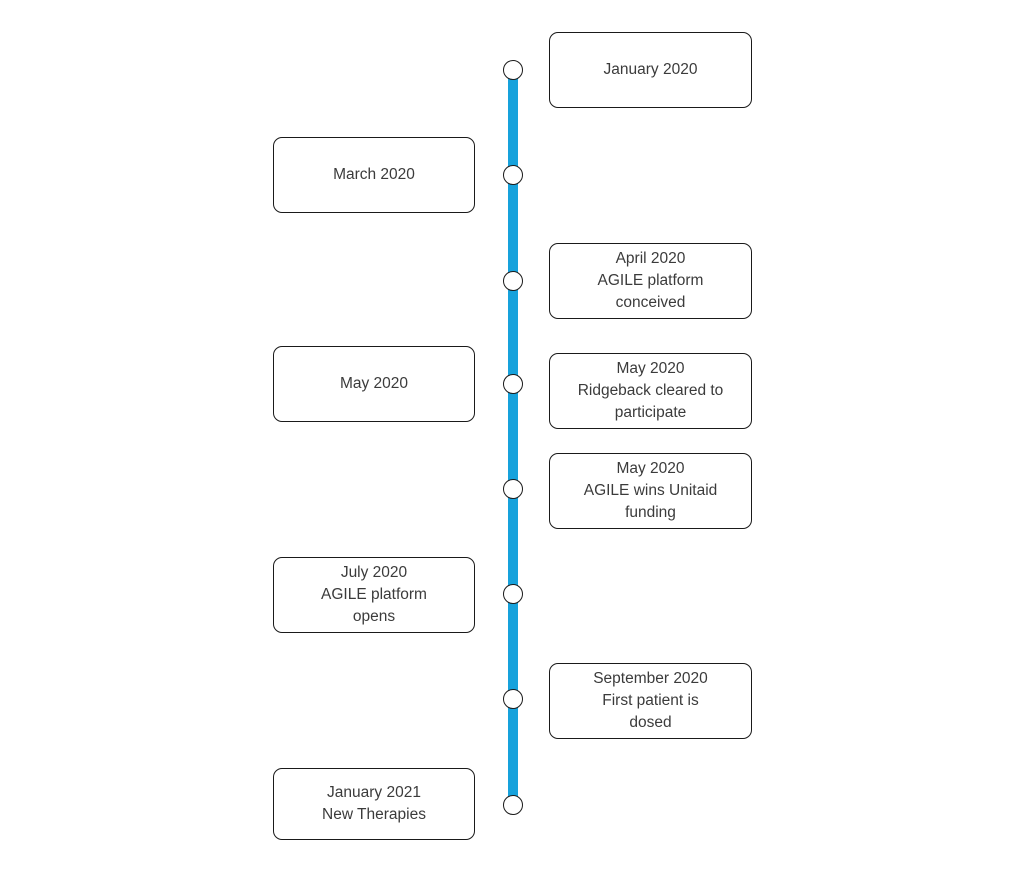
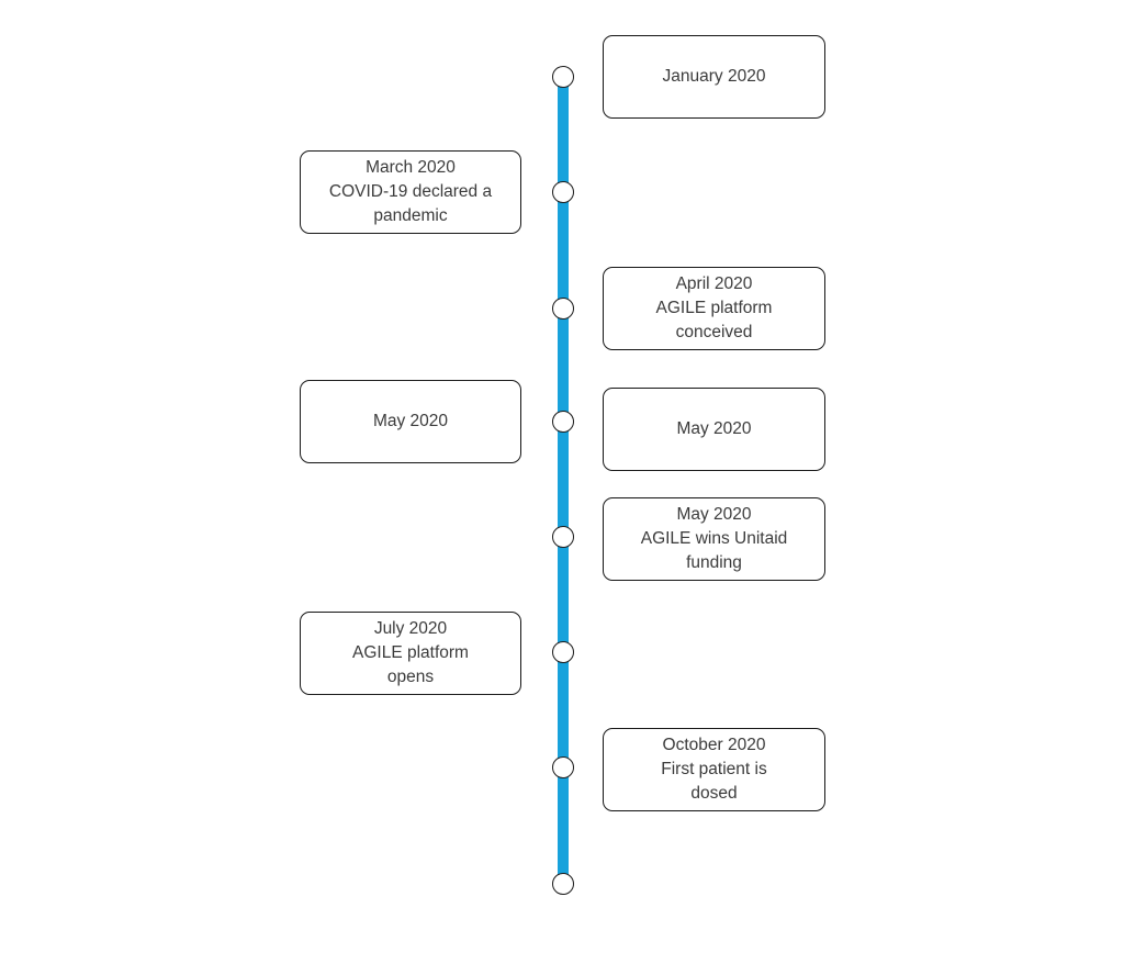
  January 2020
  March 2020
+ COVID-19 declared a
+ pandemic
  April 2020
  AGILE platform
  conceived
  May 2020
  May 2020
- Ridgeback cleared to
- participate
  May 2020
  AGILE wins Unitaid
  funding
  July 2020
  AGILE platform
  opens
- September 2020
+ October 2020
  First patient is
  dosed
- January 2021
- New Therapies
